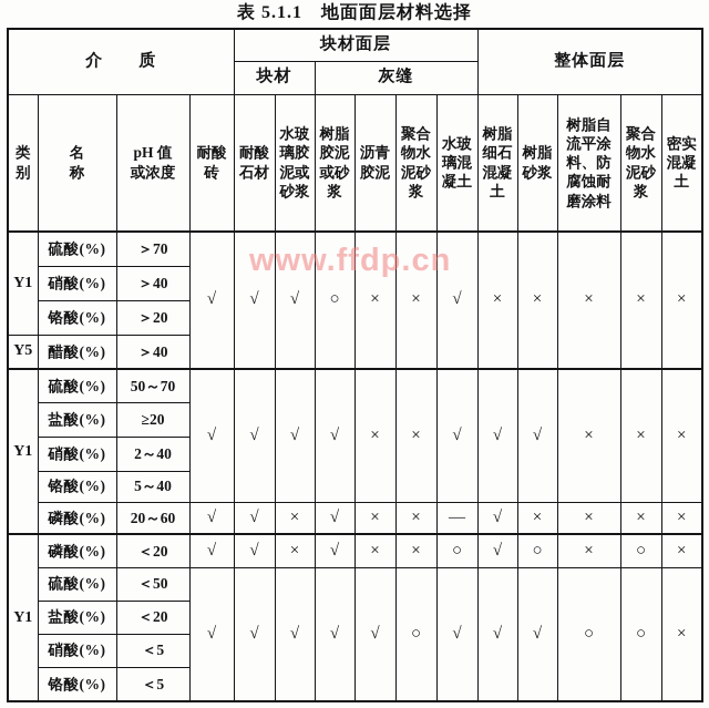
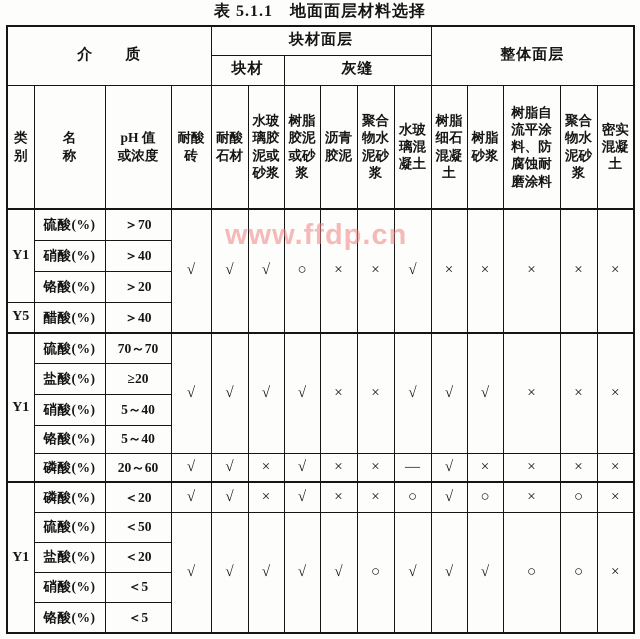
  表 5.1.1 地面面层材料选择
  www.ffdp.cn
  介 质	块材面层	整体面层
  块材	灰缝
  类 别	名 称	pH 值 或浓度	耐酸 砖	耐酸 石材	水玻 璃胶 泥或 砂浆	树脂 胶泥 或砂 浆	沥青 胶泥	聚合 物水 泥砂 浆	水玻 璃混 凝土	树脂 细石 混凝 土	树脂 砂浆	树脂自 流平涂 料、防 腐蚀耐 磨涂料	聚合 物水 泥砂 浆	密实 混凝 土
  Y1	硫酸(%)	＞70	√	√	√	○	×	×	√	×	×	×	×	×
  硝酸(%)	＞40
  铬酸(%)	＞20
  Y5	醋酸(%)	＞40
- Y1	硫酸(%)	50～70	√	√	√	√	×	×	√	√	√	×	×	×
+ Y1	硫酸(%)	70～70	√	√	√	√	×	×	√	√	√	×	×	×
  盐酸(%)	≥20
- 硝酸(%)	2～40
+ 硝酸(%)	5～40
  铬酸(%)	5～40
  磷酸(%)	20～60	√	√	×	√	×	×	—	√	×	×	×	×
  Y1	磷酸(%)	＜20	√	√	×	√	×	×	○	√	○	×	○	×
  硫酸(%)	＜50	√	√	√	√	√	○	√	√	√	○	○	×
  盐酸(%)	＜20
  硝酸(%)	＜5
  铬酸(%)	＜5
